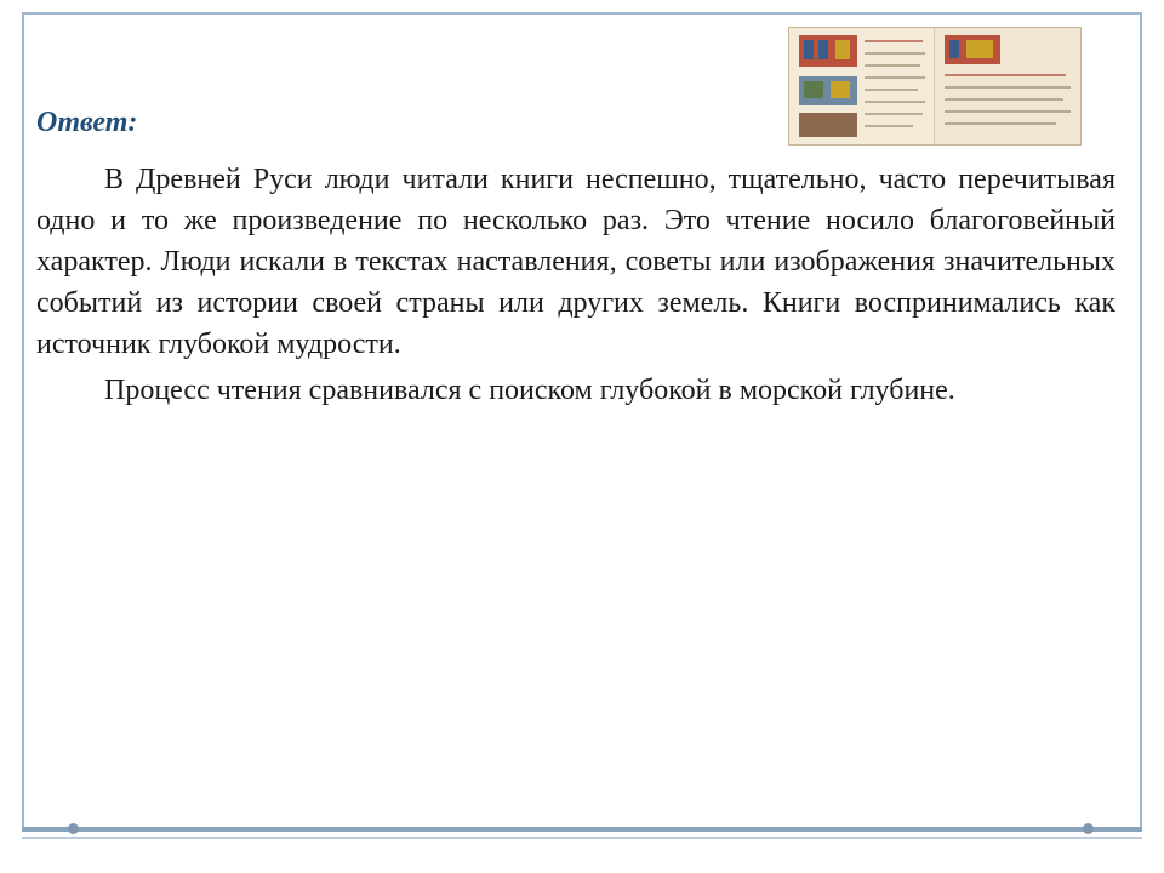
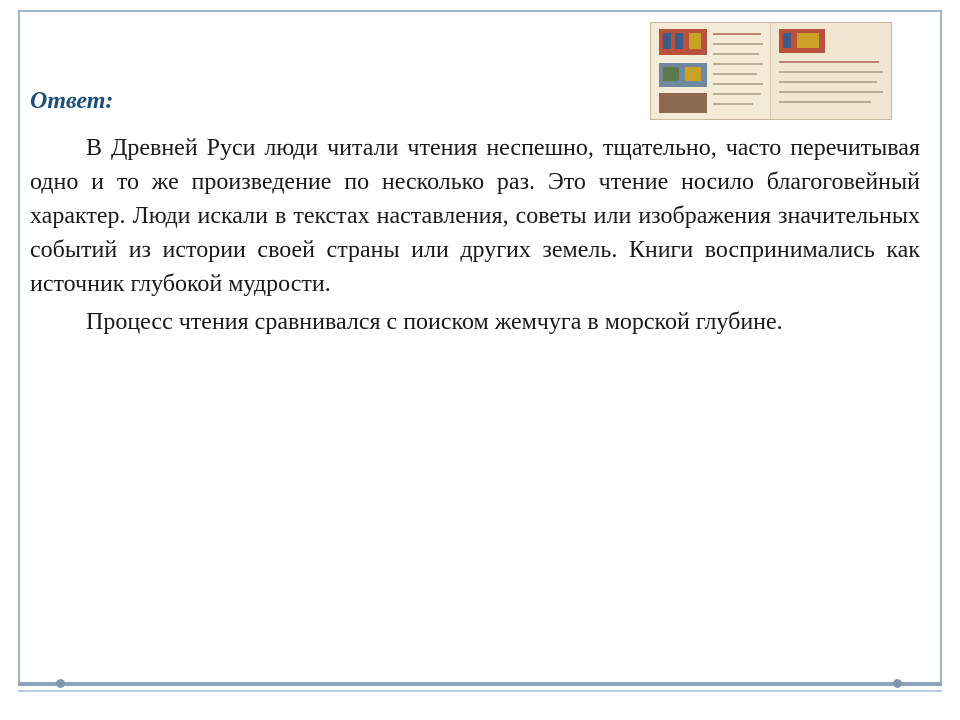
  Ответ:
- В Древней Руси люди читали книги неспешно, тщательно, часто перечитывая одно и то же произведение по несколько раз. Это чтение носило благоговейный характер. Люди искали в текстах наставления, советы или изображения значительных событий из истории своей страны или других земель. Книги воспринимались как источник глубокой мудрости.
+ В Древней Руси люди читали чтения неспешно, тщательно, часто перечитывая одно и то же произведение по несколько раз. Это чтение носило благоговейный характер. Люди искали в текстах наставления, советы или изображения значительных событий из истории своей страны или других земель. Книги воспринимались как источник глубокой мудрости.
- Процесс чтения сравнивался с поиском глубокой в морской глубине.
+ Процесс чтения сравнивался с поиском жемчуга в морской глубине.
